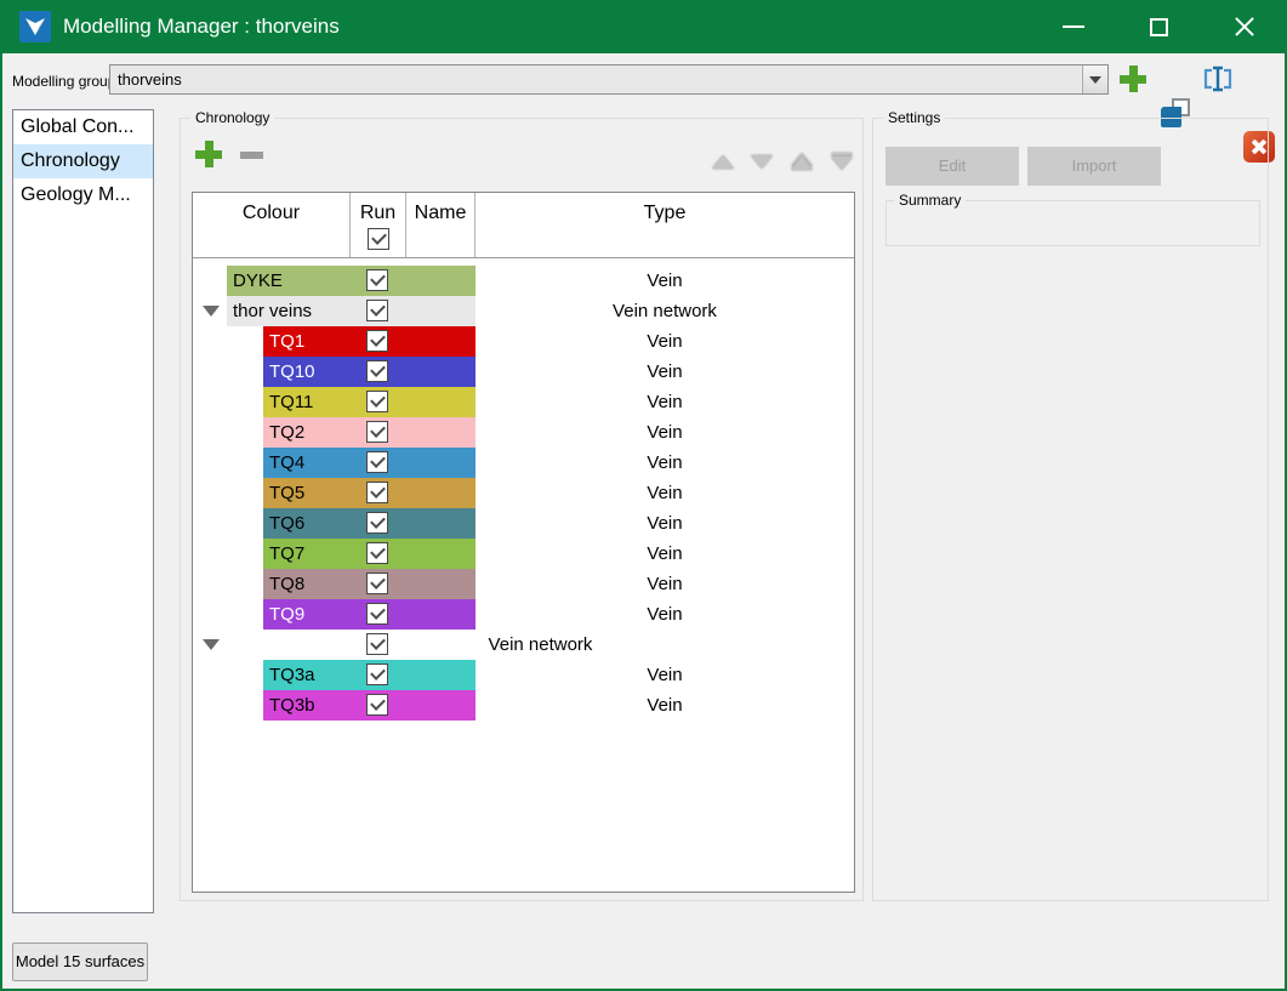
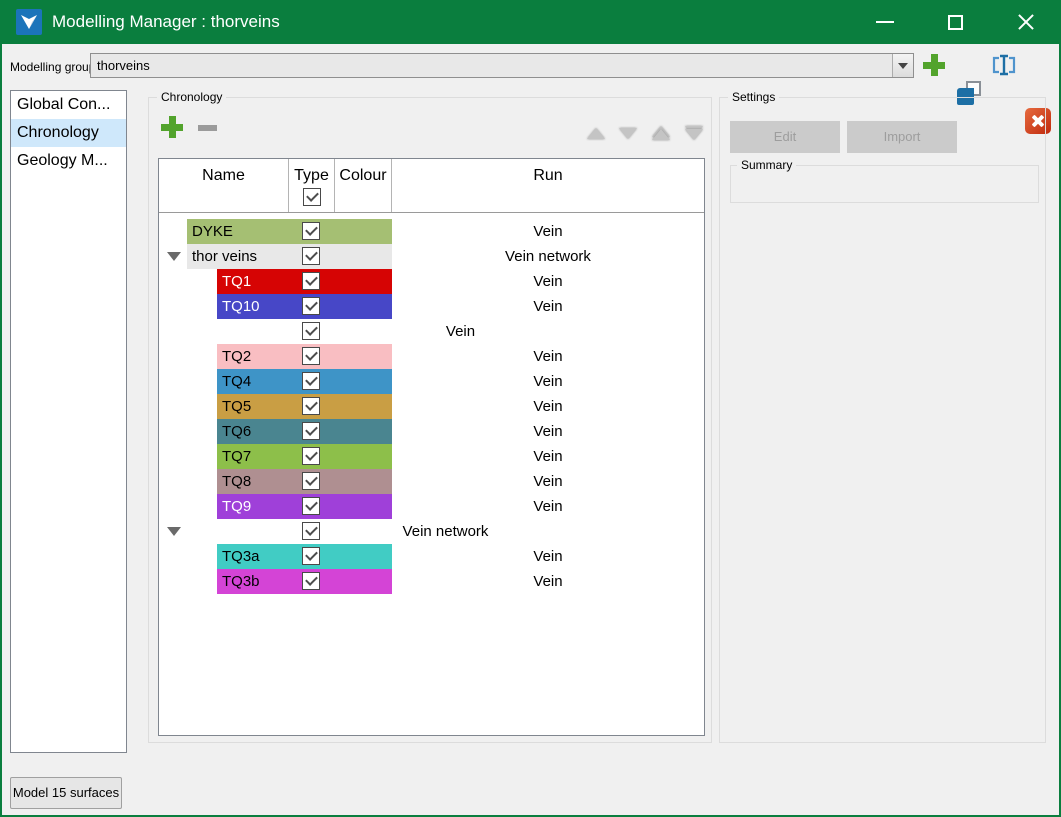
  Modelling Manager : thorveins
  Modelling grou
  thorveins
  Global Con...
  Chronology
  Geology M...
  Chronology
- Colour
+ Name
- Run
+ Type
- Name
+ Colour
- Type
+ Run
  DYKE
  Vein
  thor veins
  Vein network
  TQ1
  Vein
  TQ10
  Vein
- TQ11
  Vein
  TQ2
  Vein
  TQ4
  Vein
  TQ5
  Vein
  TQ6
  Vein
  TQ7
  Vein
  TQ8
  Vein
  TQ9
  Vein
  Vein network
  TQ3a
  Vein
  TQ3b
  Vein
  Settings
  Edit
  Import
  Summary
  Model 15 surfaces
